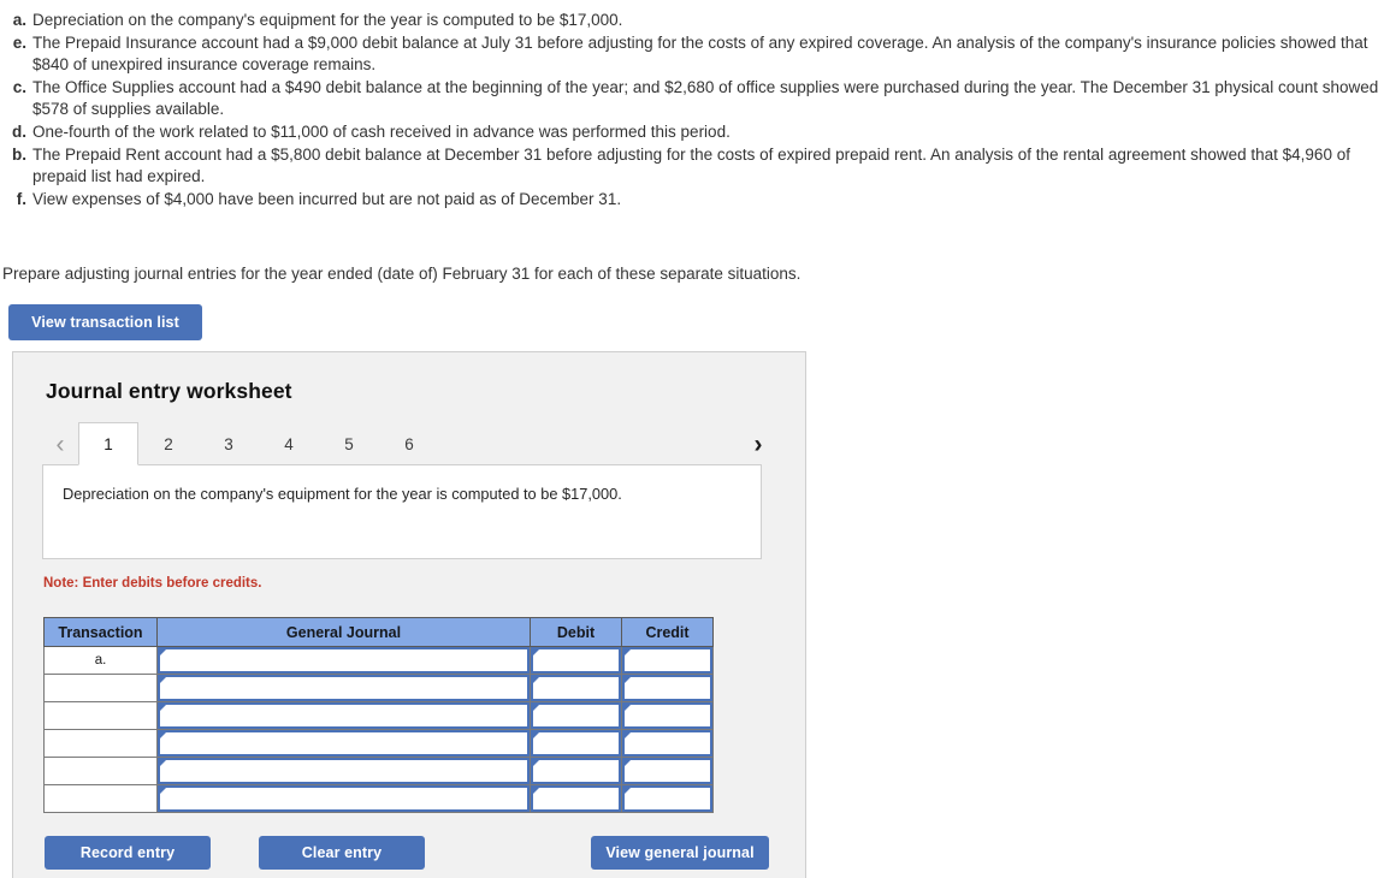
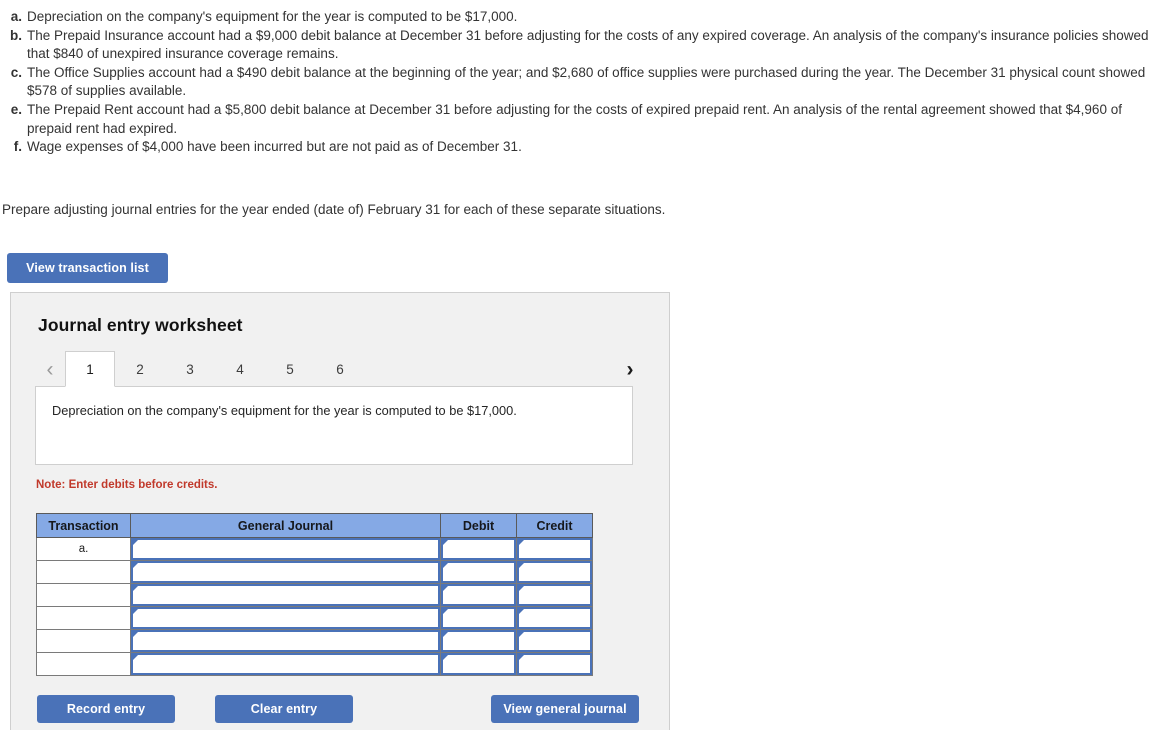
  a.
  Depreciation on the company's equipment for the year is computed to be $17,000.
- e.
+ b.
- The Prepaid Insurance account had a $9,000 debit balance at July 31 before adjusting for the costs of any expired coverage. An analysis of the company's insurance policies showed that $840 of unexpired insurance coverage remains.
+ The Prepaid Insurance account had a $9,000 debit balance at December 31 before adjusting for the costs of any expired coverage. An analysis of the company's insurance policies showed that $840 of unexpired insurance coverage remains.
  c.
  The Office Supplies account had a $490 debit balance at the beginning of the year; and $2,680 of office supplies were purchased during the year. The December 31 physical count showed $578 of supplies available.
- d.
- One-fourth of the work related to $11,000 of cash received in advance was performed this period.
- b.
+ e.
- The Prepaid Rent account had a $5,800 debit balance at December 31 before adjusting for the costs of expired prepaid rent. An analysis of the rental agreement showed that $4,960 of prepaid list had expired.
+ The Prepaid Rent account had a $5,800 debit balance at December 31 before adjusting for the costs of expired prepaid rent. An analysis of the rental agreement showed that $4,960 of prepaid rent had expired.
  f.
- View expenses of $4,000 have been incurred but are not paid as of December 31.
+ Wage expenses of $4,000 have been incurred but are not paid as of December 31.
  Prepare adjusting journal entries for the year ended (date of) February 31 for each of these separate situations.
  View transaction list
  Journal entry worksheet
  ‹
  1
  2
  3
  4
  5
  6
  ›
  Depreciation on the company's equipment for the year is computed to be $17,000.
  Note: Enter debits before credits.
  Transaction	General Journal	Debit	Credit
  a.
  Record entry
  Clear entry
  View general journal
